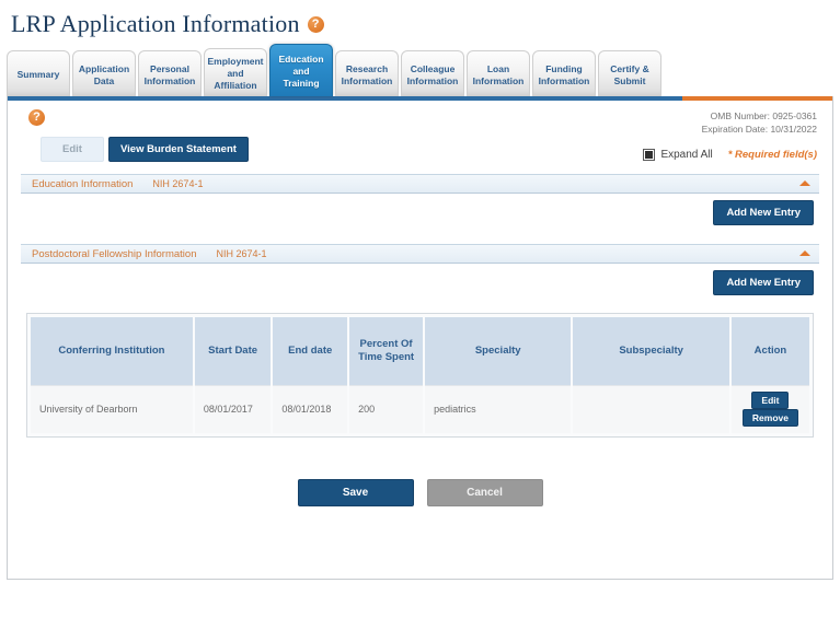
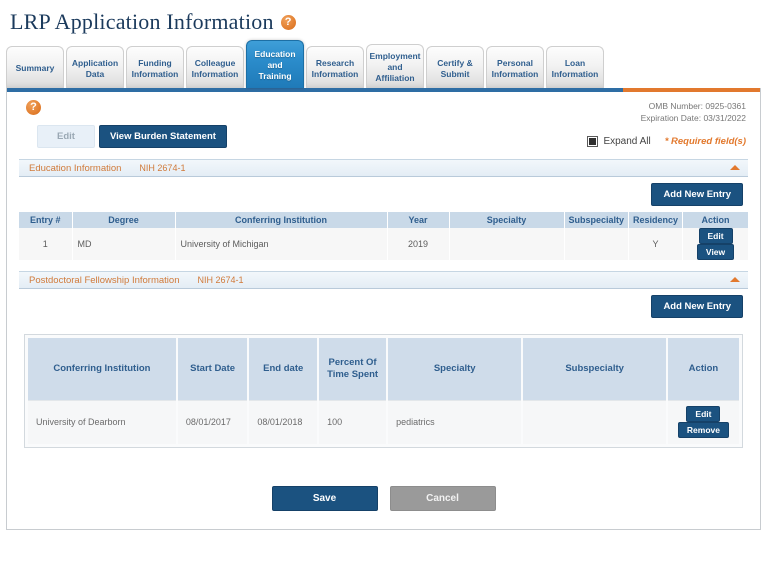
  LRP Application Information
  ?
  Summary
  Application Data
- Personal Information
+ Funding Information
- Employment and Affiliation
+ Colleague Information
  Education and Training
  Research Information
- Colleague Information
+ Employment and Affiliation
- Loan Information
+ Certify & Submit
- Funding Information
+ Personal Information
- Certify & Submit
+ Loan Information
  ?
  OMB Number: 0925-0361
- Expiration Date: 10/31/2022
+ Expiration Date: 03/31/2022
  Edit
  View Burden Statement
  Expand All
  * Required field(s)
  Education Information
  NIH 2674-1
  Add New Entry
+ Entry #	Degree	Conferring Institution	Year	Specialty	Subspecialty	Residency	Action
+ 1	MD	University of Michigan	2019			Y	EditView
  Postdoctoral Fellowship Information
  NIH 2674-1
  Add New Entry
  Conferring Institution	Start Date	End date	Percent Of Time Spent	Specialty	Subspecialty	Action
- University of Dearborn	08/01/2017	08/01/2018	200	pediatrics		EditRemove
+ University of Dearborn	08/01/2017	08/01/2018	100	pediatrics		EditRemove
  Save
  Cancel
